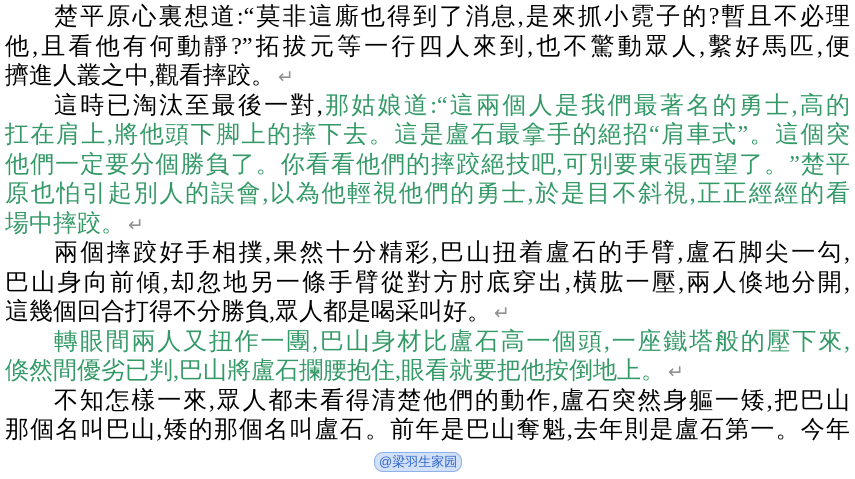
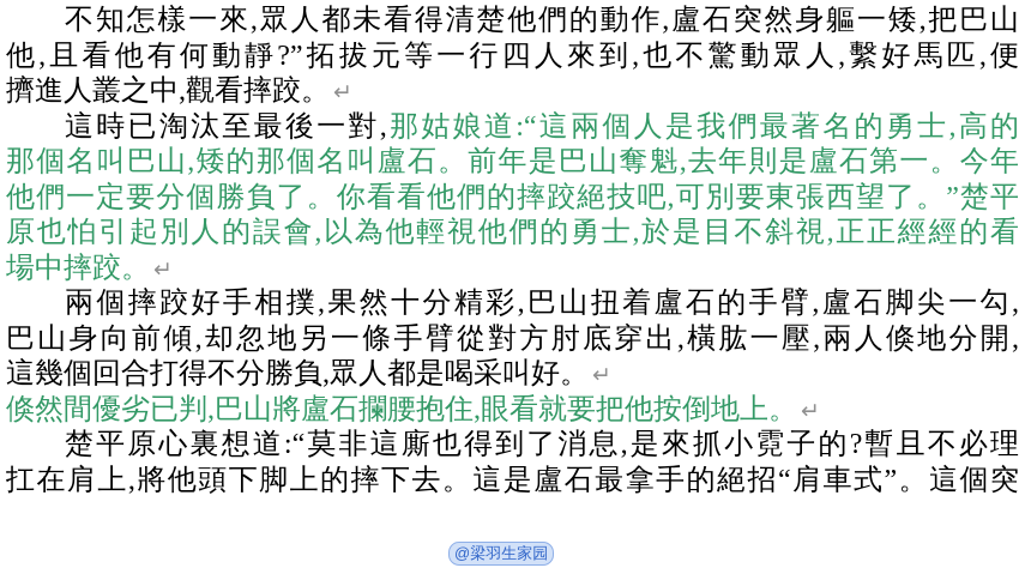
- 楚平原心裏想道:“莫非這廝也得到了消息,是來抓小霓子的?暫且不必理
+ 不知怎樣一來,眾人都未看得清楚他們的動作,盧石突然身軀一矮,把巴山
  他,且看他有何動靜?”拓拔元等一行四人來到,也不驚動眾人,繫好馬匹,便
  擠進人叢之中,觀看摔跤。 ↵
  這時已淘汰至最後一對,那姑娘道:“這兩個人是我們最著名的勇士,高的
- 扛在肩上,將他頭下脚上的摔下去。這是盧石最拿手的絕招“肩車式”。這個突
+ 那個名叫巴山,矮的那個名叫盧石。前年是巴山奪魁,去年則是盧石第一。今年
  他們一定要分個勝負了。你看看他們的摔跤絕技吧,可別要東張西望了。”楚平
  原也怕引起別人的誤會,以為他輕視他們的勇士,於是目不斜視,正正經經的看
  場中摔跤。 ↵
  兩個摔跤好手相撲,果然十分精彩,巴山扭着盧石的手臂,盧石脚尖一勾,
  巴山身向前傾,却忽地另一條手臂從對方肘底穿出,橫肱一壓,兩人倏地分開,
  這幾個回合打得不分勝負,眾人都是喝采叫好。 ↵
- 轉眼間兩人又扭作一團,巴山身材比盧石高一個頭,一座鐵塔般的壓下來,
  倏然間優劣已判,巴山將盧石攔腰抱住,眼看就要把他按倒地上。 ↵
- 不知怎樣一來,眾人都未看得清楚他們的動作,盧石突然身軀一矮,把巴山
+ 楚平原心裏想道:“莫非這廝也得到了消息,是來抓小霓子的?暫且不必理
- 那個名叫巴山,矮的那個名叫盧石。前年是巴山奪魁,去年則是盧石第一。今年
+ 扛在肩上,將他頭下脚上的摔下去。這是盧石最拿手的絕招“肩車式”。這個突
  @梁羽生家园
